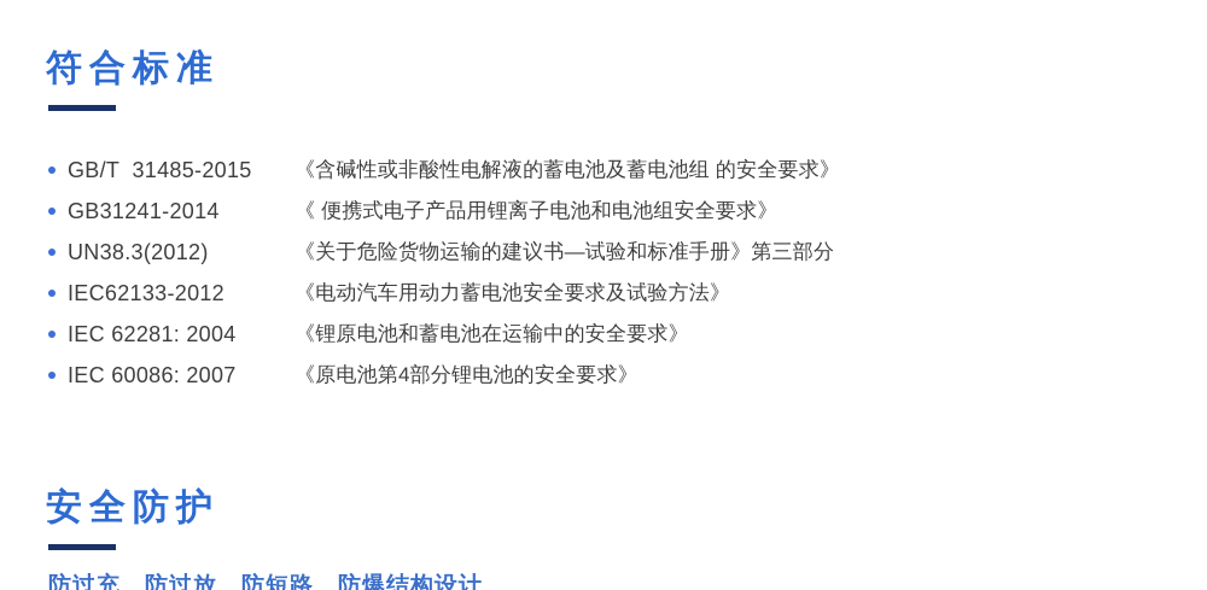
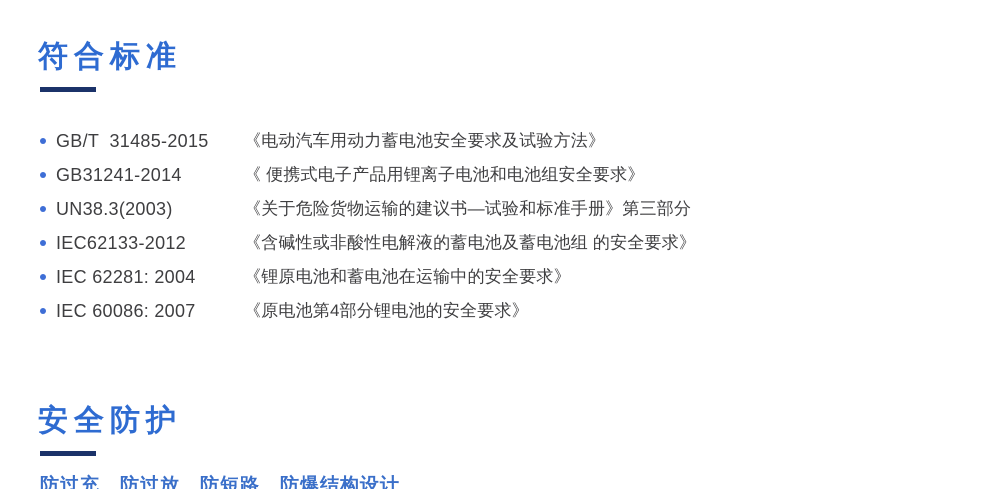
  符合标准
  GB/T 31485-2015
- 《含碱性或非酸性电解液的蓄电池及蓄电池组 的安全要求》
+ 《电动汽车用动力蓄电池安全要求及试验方法》
  GB31241-2014
  《 便携式电子产品用锂离子电池和电池组安全要求》
- UN38.3(2012)
+ UN38.3(2003)
  《关于危险货物运输的建议书—试验和标准手册》第三部分
  IEC62133-2012
- 《电动汽车用动力蓄电池安全要求及试验方法》
+ 《含碱性或非酸性电解液的蓄电池及蓄电池组 的安全要求》
  IEC 62281: 2004
  《锂原电池和蓄电池在运输中的安全要求》
  IEC 60086: 2007
  《原电池第4部分锂电池的安全要求》
  安全防护
  防过充、防过放、防短路、防爆结构设计
